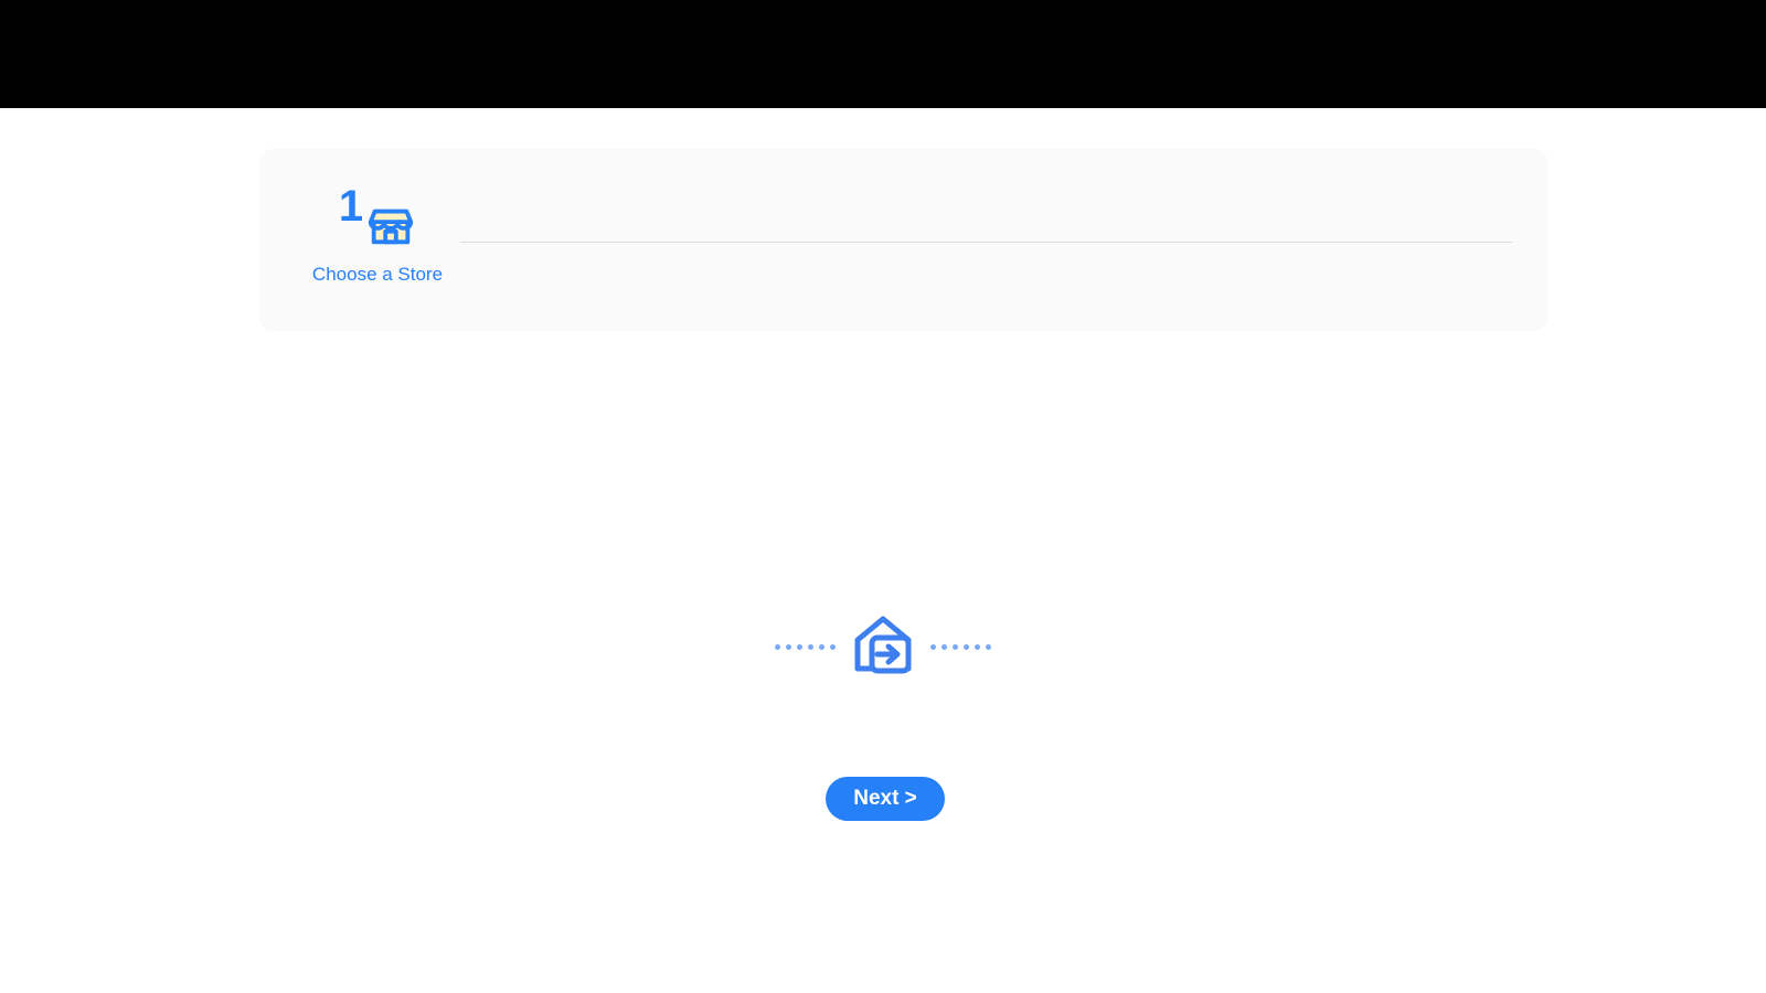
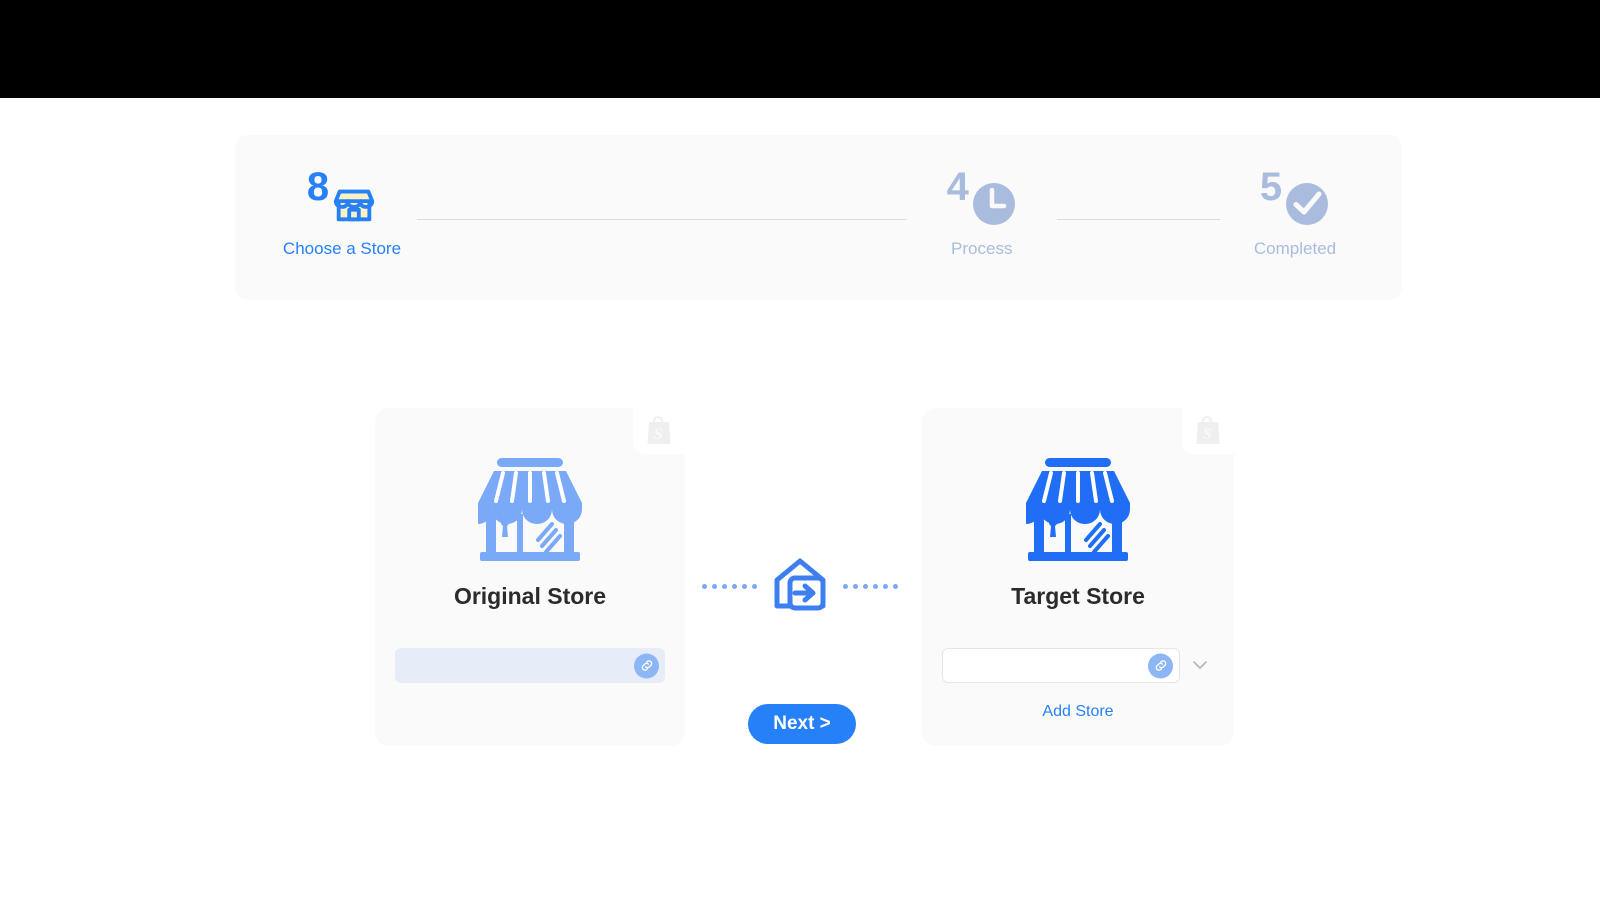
- 1
+ 8
  Choose a Store
+ 4
+ Process
+ 5
+ Completed
+ Original Store
+ Target Store
+ Add Store
  Next >
